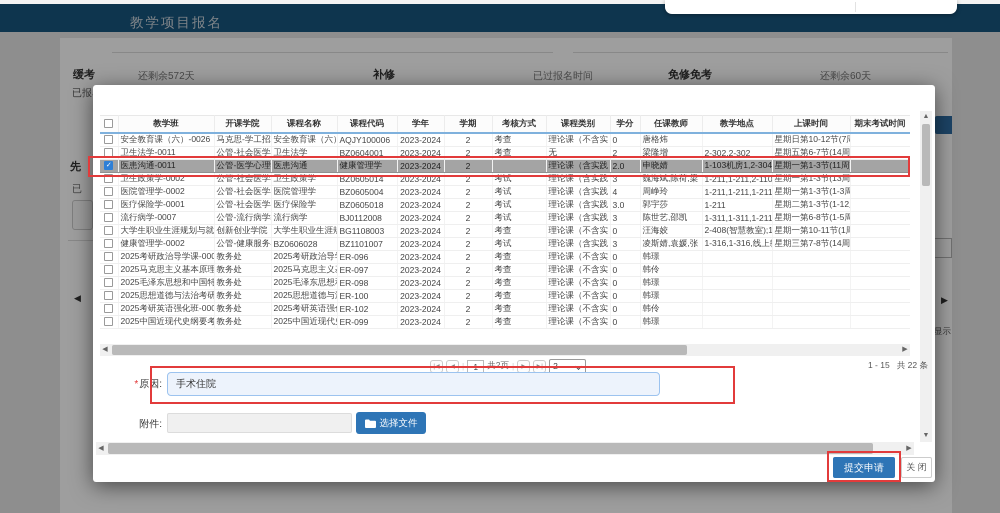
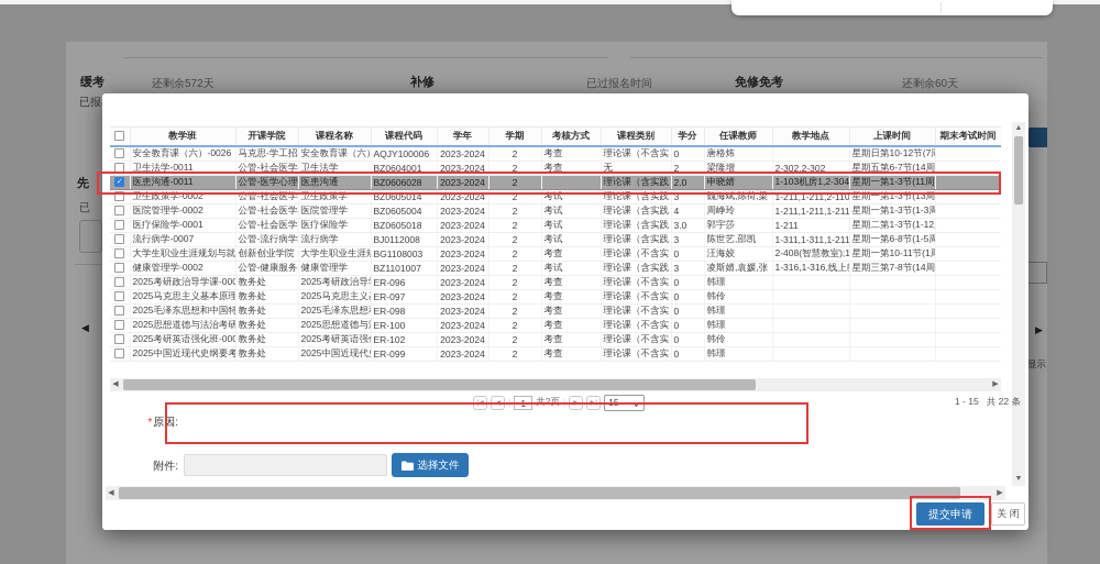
- 教学项目报名
  缓考
  还剩余572天
  补修
  已过报名时间
  免修免考
  还剩余60天
  先
  已
  ◀
  ▶
  显示
  	教学班	开课学院	课程名称	课程代码	学年	学期	考核方式	课程类别	学分	任课教师	教学地点	上课时间	期末考试时间
  	安全教育课（六）-0026	马克思-学工招	安全教育课（六	AQJY100006	2023-2024	2	考查	理论课（不含实	0	唐格炜		星期日第10-12节(7
  	卫生法学-0011	公管-社会医学	卫生法学	BZ0604001	2023-2024	2	考查	无	2	梁隆增	2-302,2-302	星期五第6-7节(14周
- 	医患沟通-0011	公管-医学心理	医患沟通	健康管理学	2023-2024	2		理论课（含实践	2.0	申晓婧	1-103机房1,2-304	星期一第1-3节(11周
+ 	医患沟通-0011	公管-医学心理	医患沟通	BZ0606028	2023-2024	2		理论课（含实践	2.0	申晓婧	1-103机房1,2-304	星期一第1-3节(11周
  	卫生政策学-0002	公管-社会医学	卫生政策学	BZ0605014	2023-2024	2	考试	理论课（含实践	3	魏海斌,陈荷,梁	1-211,1-211,2-110	星期一第1-3节(13周
  	医院管理学-0002	公管-社会医学	医院管理学	BZ0605004	2023-2024	2	考试	理论课（含实践	4	周峥玲	1-211,1-211,1-211	星期一第1-3节(1-3周
  	医疗保险学-0001	公管-社会医学	医疗保险学	BZ0605018	2023-2024	2	考试	理论课（含实践	3.0	郭宇莎	1-211	星期二第1-3节(1-12
  	流行病学-0007	公管-流行病学	流行病学	BJ0112008	2023-2024	2	考试	理论课（含实践	3	陈世艺,邵凯	1-311,1-311,1-211	星期一第6-8节(1-5周
  	大学生职业生涯规划与就	创新创业学院	大学生职业生涯	BG1108003	2023-2024	2	考查	理论课（不含实	0	汪海姣	2-408(智慧教室);1	星期一第10-11节(1周
- 	健康管理学-0002	公管-健康服务	BZ0606028	BZ1101007	2023-2024	2	考试	理论课（含实践	3	凌斯婧,袁媛,张	1-316,1-316,线上	星期三第7-8节(14周
+ 	健康管理学-0002	公管-健康服务	健康管理学	BZ1101007	2023-2024	2	考试	理论课（含实践	3	凌斯婧,袁媛,张	1-316,1-316,线上	星期三第7-8节(14周
  	2025考研政治导学课-000	教务处	2025考研政治导	ER-096	2023-2024	2	考查	理论课（不含实	0	韩璟
  	2025马克思主义基本原理	教务处	2025马克思主义	ER-097	2023-2024	2	考查	理论课（不含实	0	韩伶
  	2025毛泽东思想和中国特	教务处	2025毛泽东思想	ER-098	2023-2024	2	考查	理论课（不含实	0	韩璟
  	2025思想道德与法治考研	教务处	2025思想道德与	ER-100	2023-2024	2	考查	理论课（不含实	0	韩璟
  	2025考研英语强化班-000	教务处	2025考研英语强	ER-102	2023-2024	2	考查	理论课（不含实	0	韩伶
  	2025中国近现代史纲要考	教务处	2025中国近现代	ER-099	2023-2024	2	考查	理论课（不含实	0	韩璟
  |
  1
  共2页
  |
- 2
+ 15
  1 - 15 共 22 条
  *原因:
- 手术住院
  附件:
  选择文件
  提交申请
  关 闭
